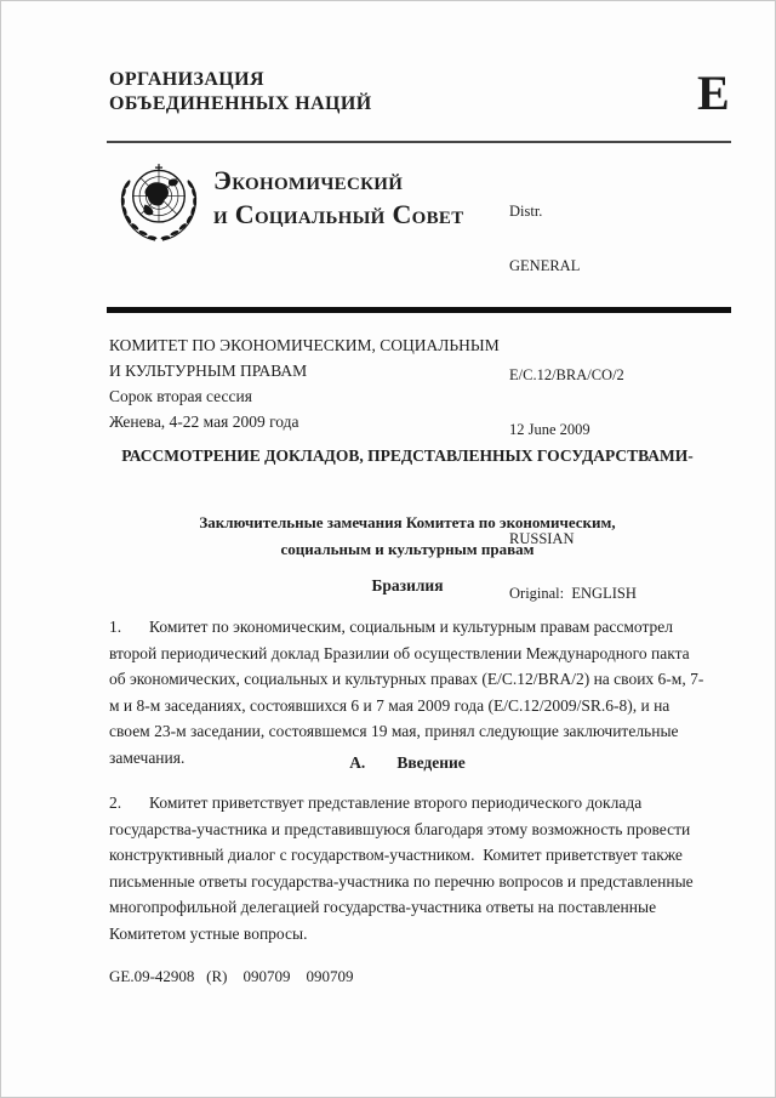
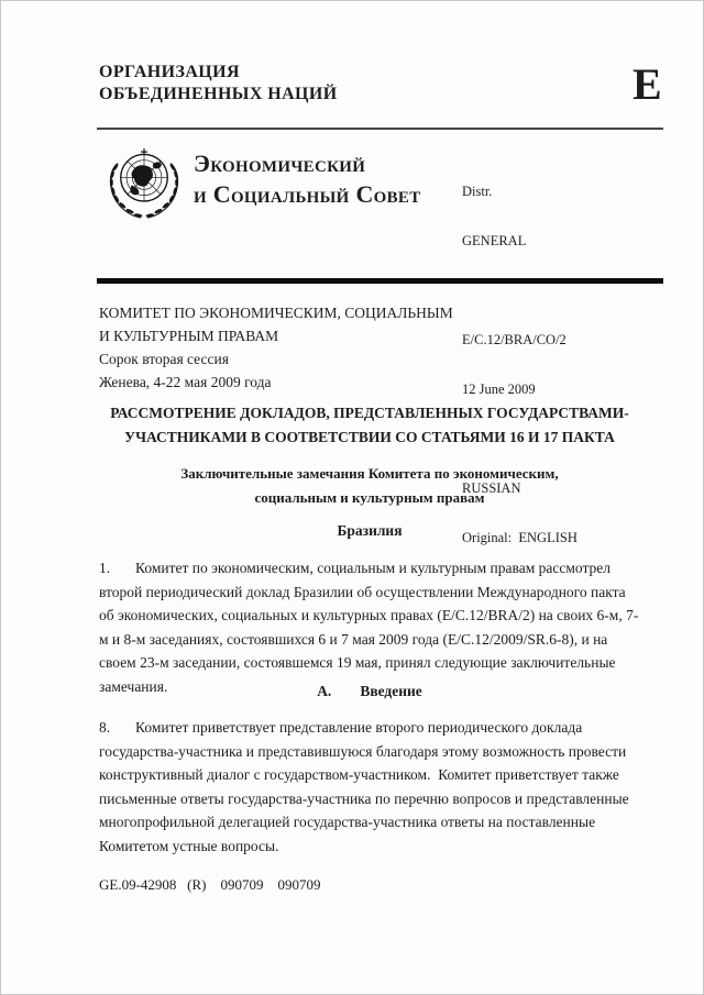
  ОРГАНИЗАЦИЯ
  ОБЪЕДИНЕННЫХ НАЦИЙ
  E
  Экономический
  и Социальный Совет
  Distr.
  GENERAL
  E/C.12/BRA/CO/2
  12 June 2009
  RUSSIAN
  Original: ENGLISH
  КОМИТЕТ ПО ЭКОНОМИЧЕСКИМ, СОЦИАЛЬНЫМ
  И КУЛЬТУРНЫМ ПРАВАМ
  Сорок вторая сессия
  Женева, 4-22 мая 2009 года
  РАССМОТРЕНИЕ ДОКЛАДОВ, ПРЕДСТАВЛЕННЫХ ГОСУДАРСТВАМИ-
+ УЧАСТНИКАМИ В СООТВЕТСТВИИ СО СТАТЬЯМИ 16 И 17 ПАКТА
  Заключительные замечания Комитета по экономическим,
  социальным и культурным правам
  Бразилия
  1. Комитет по экономическим, социальным и культурным правам рассмотрел второй периодический доклад Бразилии об осуществлении Международного пакта об экономических, социальных и культурных правах (E/C.12/BRA/2) на своих 6-м, 7-м и 8-м заседаниях, состоявшихся 6 и 7 мая 2009 года (E/C.12/2009/SR.6-8), и на своем 23-м заседании, состоявшемся 19 мая, принял следующие заключительные замечания.
  A. Введение
- 2. Комитет приветствует представление второго периодического доклада государства-участника и представившуюся благодаря этому возможность провести конструктивный диалог с государством-участником. Комитет приветствует также письменные ответы государства-участника по перечню вопросов и представленные многопрофильной делегацией государства-участника ответы на поставленные Комитетом устные вопросы.
+ 8. Комитет приветствует представление второго периодического доклада государства-участника и представившуюся благодаря этому возможность провести конструктивный диалог с государством-участником. Комитет приветствует также письменные ответы государства-участника по перечню вопросов и представленные многопрофильной делегацией государства-участника ответы на поставленные Комитетом устные вопросы.
  GE.09-42908 (R) 090709 090709
